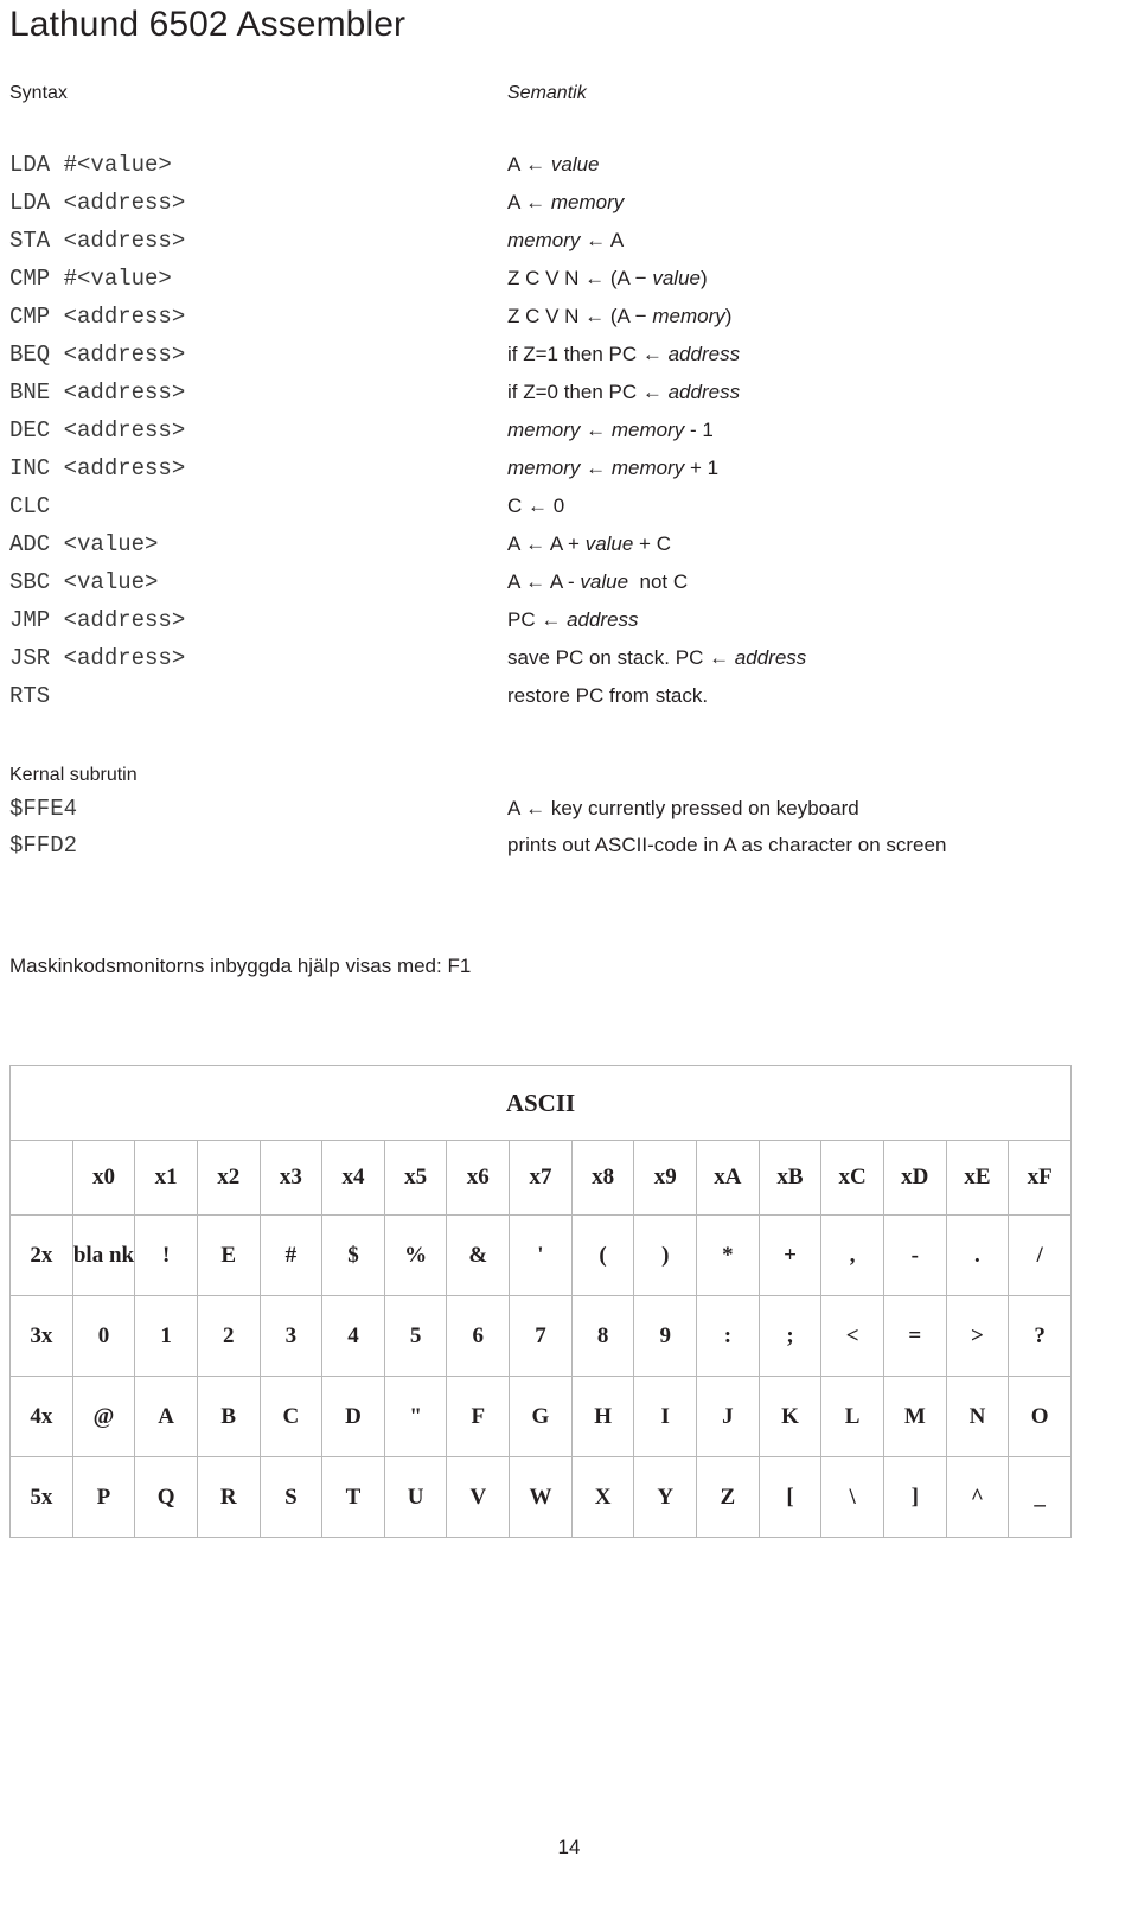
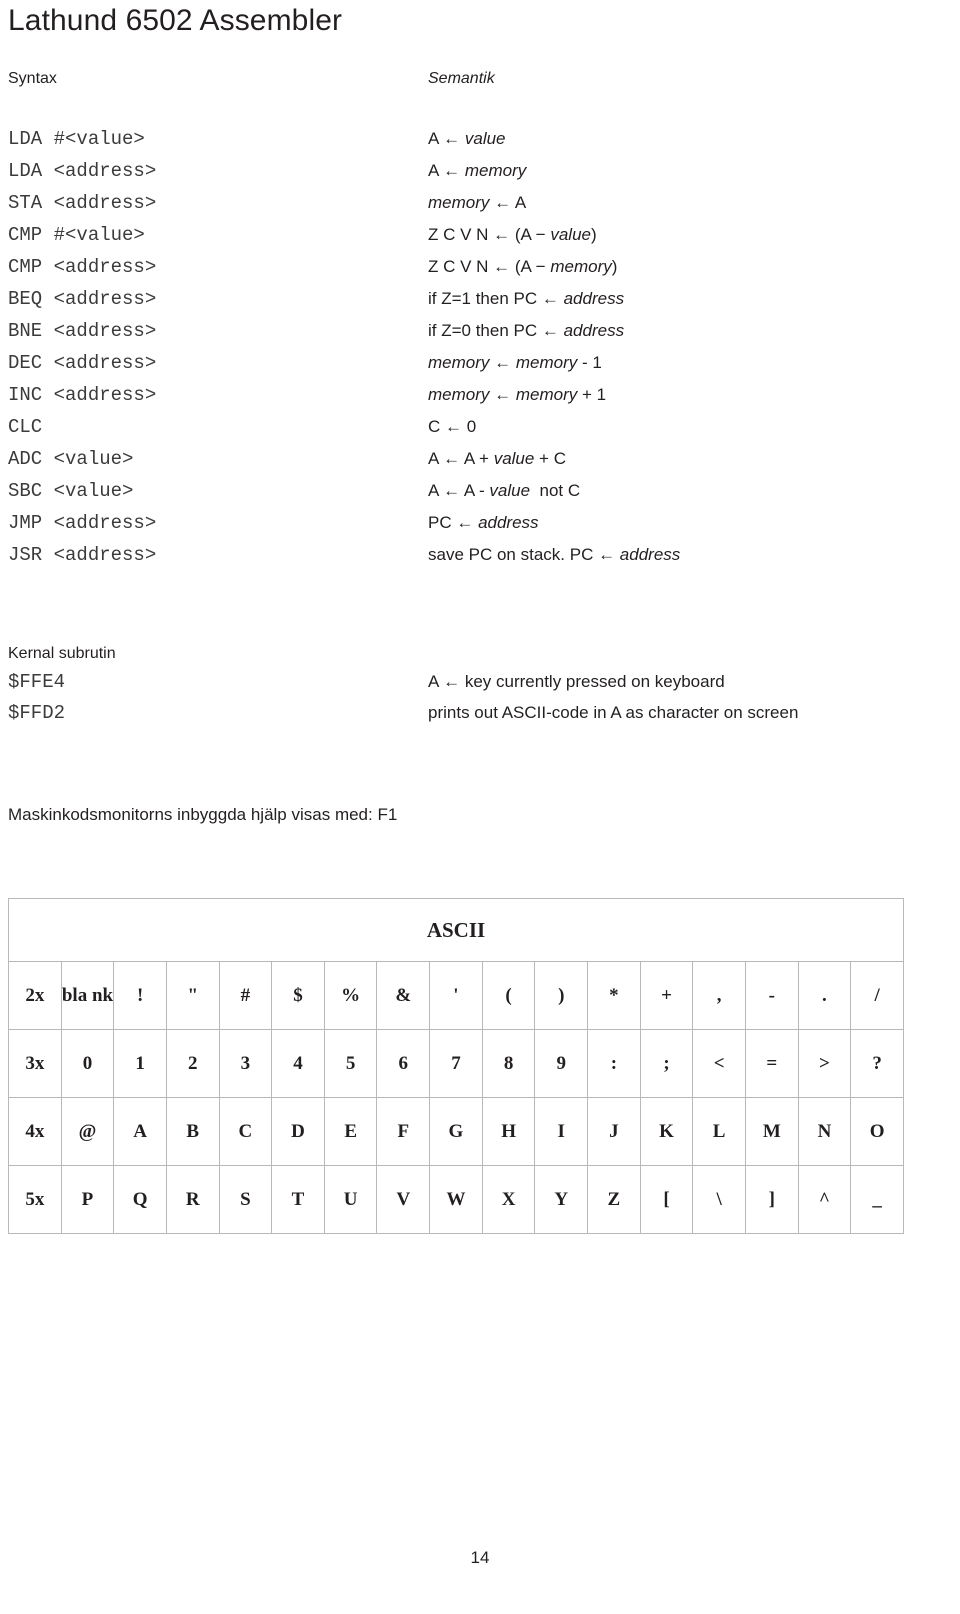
  Lathund 6502 Assembler
  Syntax
  Semantik
  LDA #<value>
  A ← value
  LDA <address>
  A ← memory
  STA <address>
  memory ← A
  CMP #<value>
  Z C V N ← (A − value)
  CMP <address>
  Z C V N ← (A − memory)
  BEQ <address>
  if Z=1 then PC ← address
  BNE <address>
  if Z=0 then PC ← address
  DEC <address>
  memory ← memory - 1
  INC <address>
  memory ← memory + 1
  CLC
  C ← 0
  ADC <value>
  A ← A + value + C
  SBC <value>
  A ← A - value not C
  JMP <address>
  PC ← address
  JSR <address>
  save PC on stack. PC ← address
- RTS
- restore PC from stack.
  Kernal subrutin
  $FFE4
  A ← key currently pressed on keyboard
  $FFD2
  prints out ASCII-code in A as character on screen
  Maskinkodsmonitorns inbyggda hjälp visas med: F1
  ASCII
- 	x0	x1	x2	x3	x4	x5	x6	x7	x8	x9	xA	xB	xC	xD	xE	xF
- 2x	bla nk	!	E	#	$	%	&	'	(	)	*	+	,	-	.	/
+ 2x	bla nk	!	"	#	$	%	&	'	(	)	*	+	,	-	.	/
  3x	0	1	2	3	4	5	6	7	8	9	:	;	<	=	>	?
- 4x	@	A	B	C	D	"	F	G	H	I	J	K	L	M	N	O
+ 4x	@	A	B	C	D	E	F	G	H	I	J	K	L	M	N	O
  5x	P	Q	R	S	T	U	V	W	X	Y	Z	[	\	]	^	_
  14
